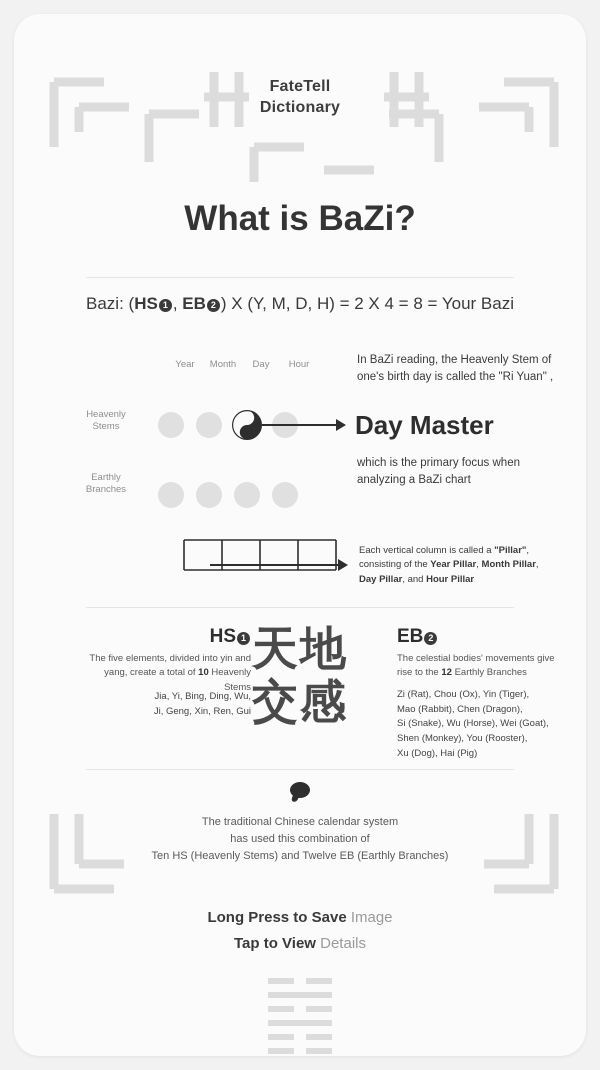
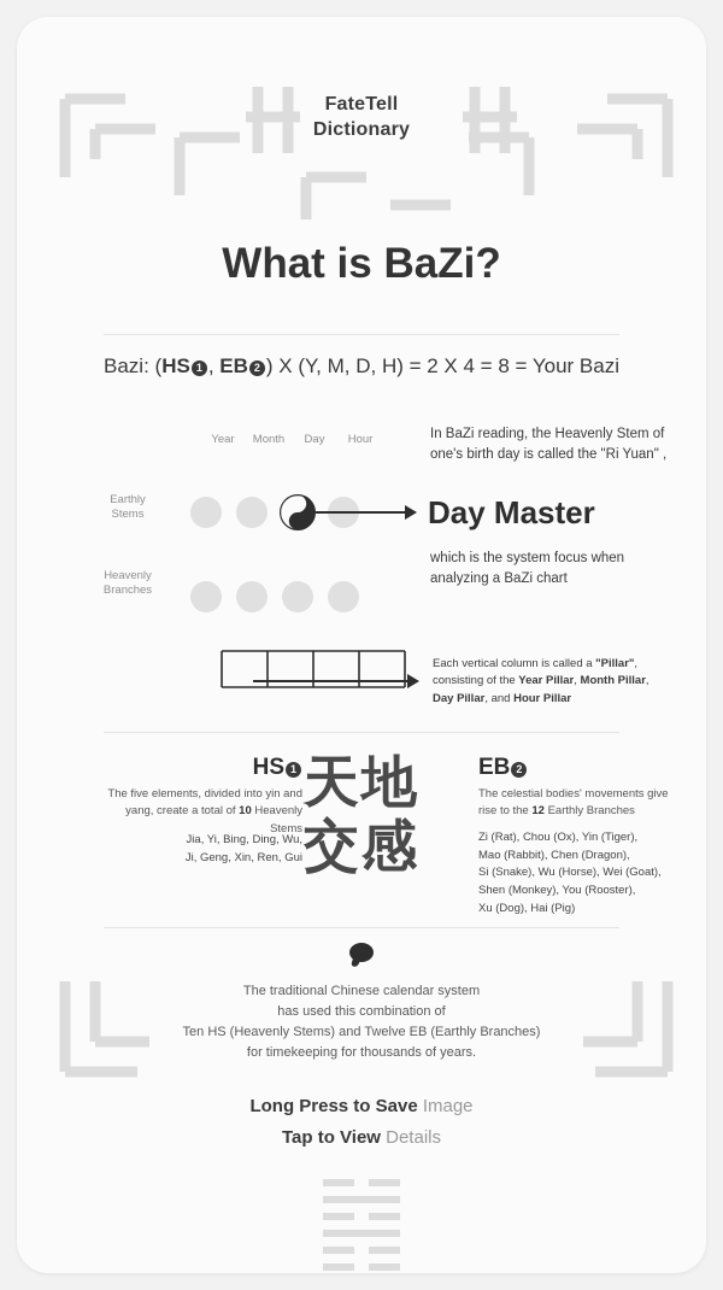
  FateTell
  Dictionary
  What is BaZi?
  Bazi: (HS 1 , EB 2 ) X (Y, M, D, H) = 2 X 4 = 8 = Your Bazi
  Year
  Month
  Day
  Hour
- Heavenly
+ Earthly
  Stems
- Earthly
+ Heavenly
  Branches
  In BaZi reading, the Heavenly Stem of one's birth day is called the "Ri Yuan" ,
  Day Master
- which is the primary focus when analyzing a BaZi chart
+ which is the system focus when analyzing a BaZi chart
  Each vertical column is called a "Pillar", consisting of the Year Pillar, Month Pillar, Day Pillar, and Hour Pillar
  HS 1
  The five elements, divided into yin and yang, create a total of 10 Heavenly Stems
  Jia, Yi, Bing, Ding, Wu,
  Ji, Geng, Xin, Ren, Gui
  天地
  交感
  EB 2
  The celestial bodies' movements give rise to the 12 Earthly Branches
  Zi (Rat), Chou (Ox), Yin (Tiger),
  Mao (Rabbit), Chen (Dragon),
  Si (Snake), Wu (Horse), Wei (Goat),
  Shen (Monkey), You (Rooster),
  Xu (Dog), Hai (Pig)
  The traditional Chinese calendar system
  has used this combination of
  Ten HS (Heavenly Stems) and Twelve EB (Earthly Branches)
+ for timekeeping for thousands of years.
  Long Press to Save Image
  Tap to View Details
